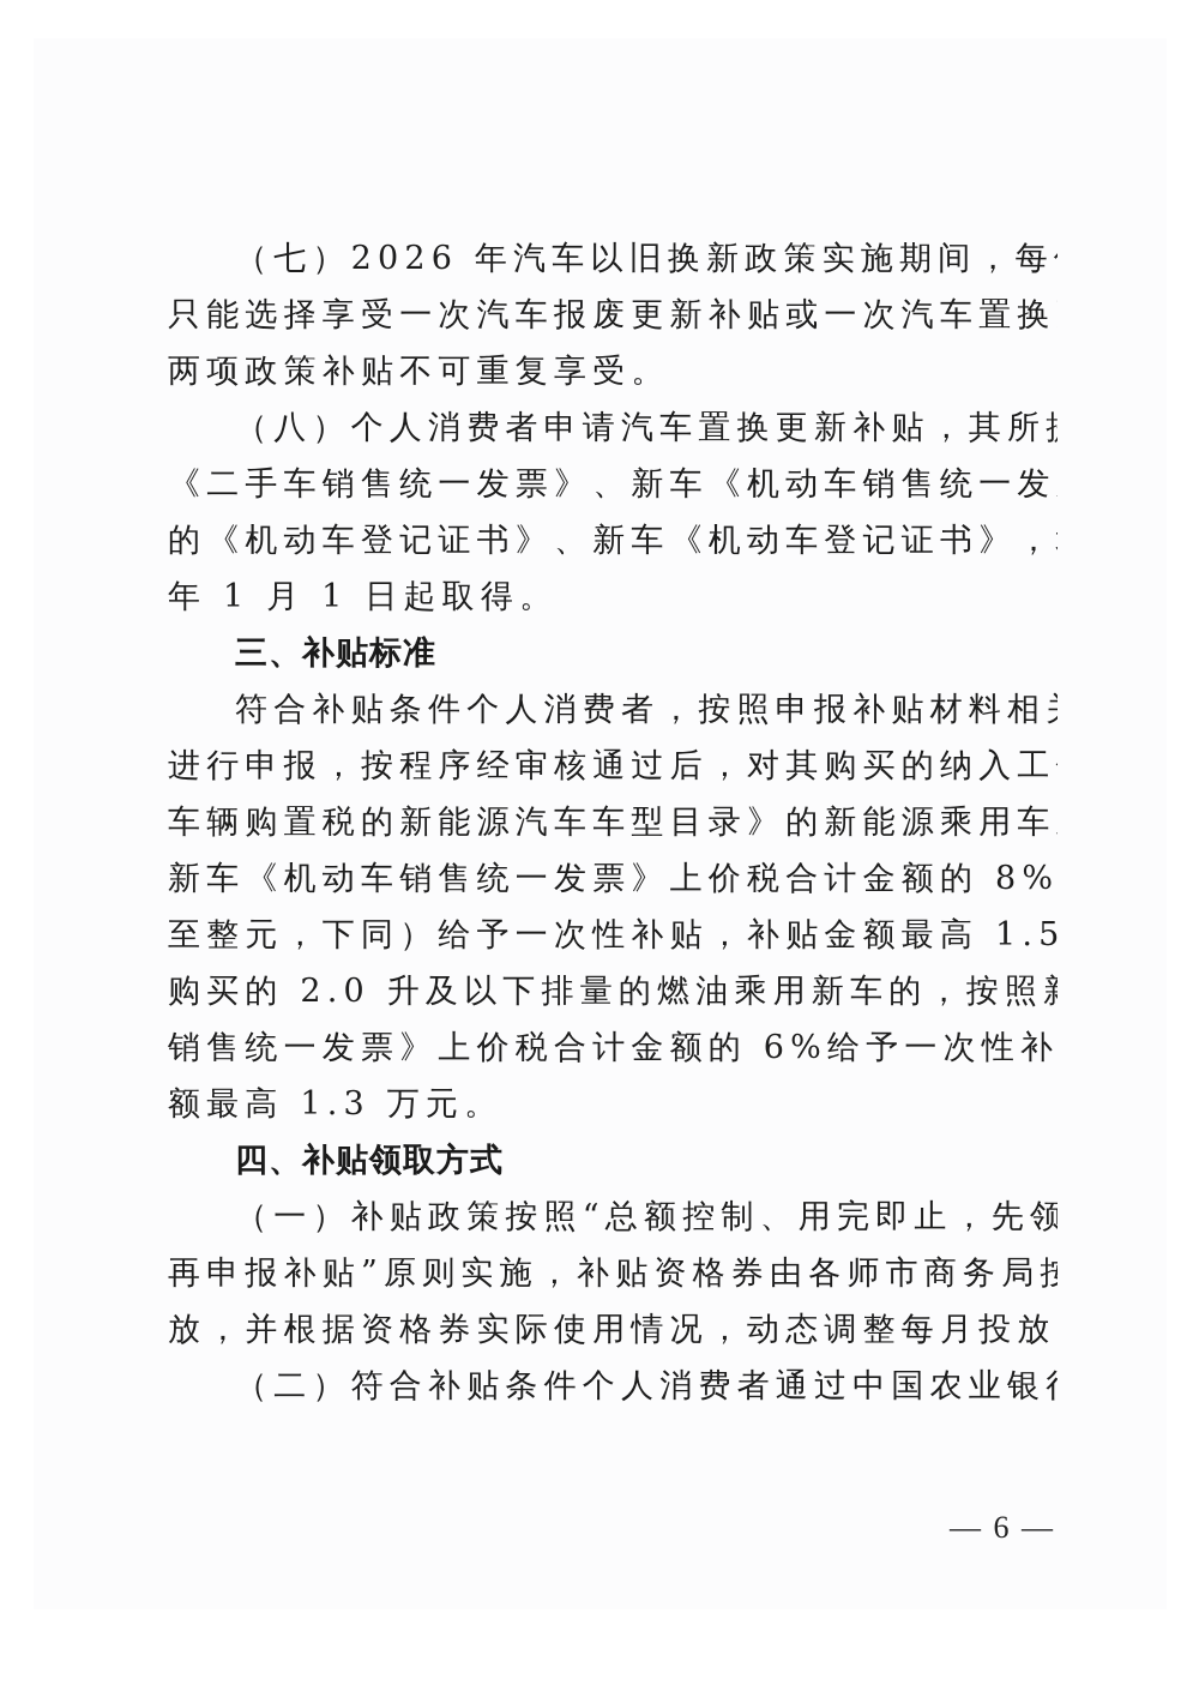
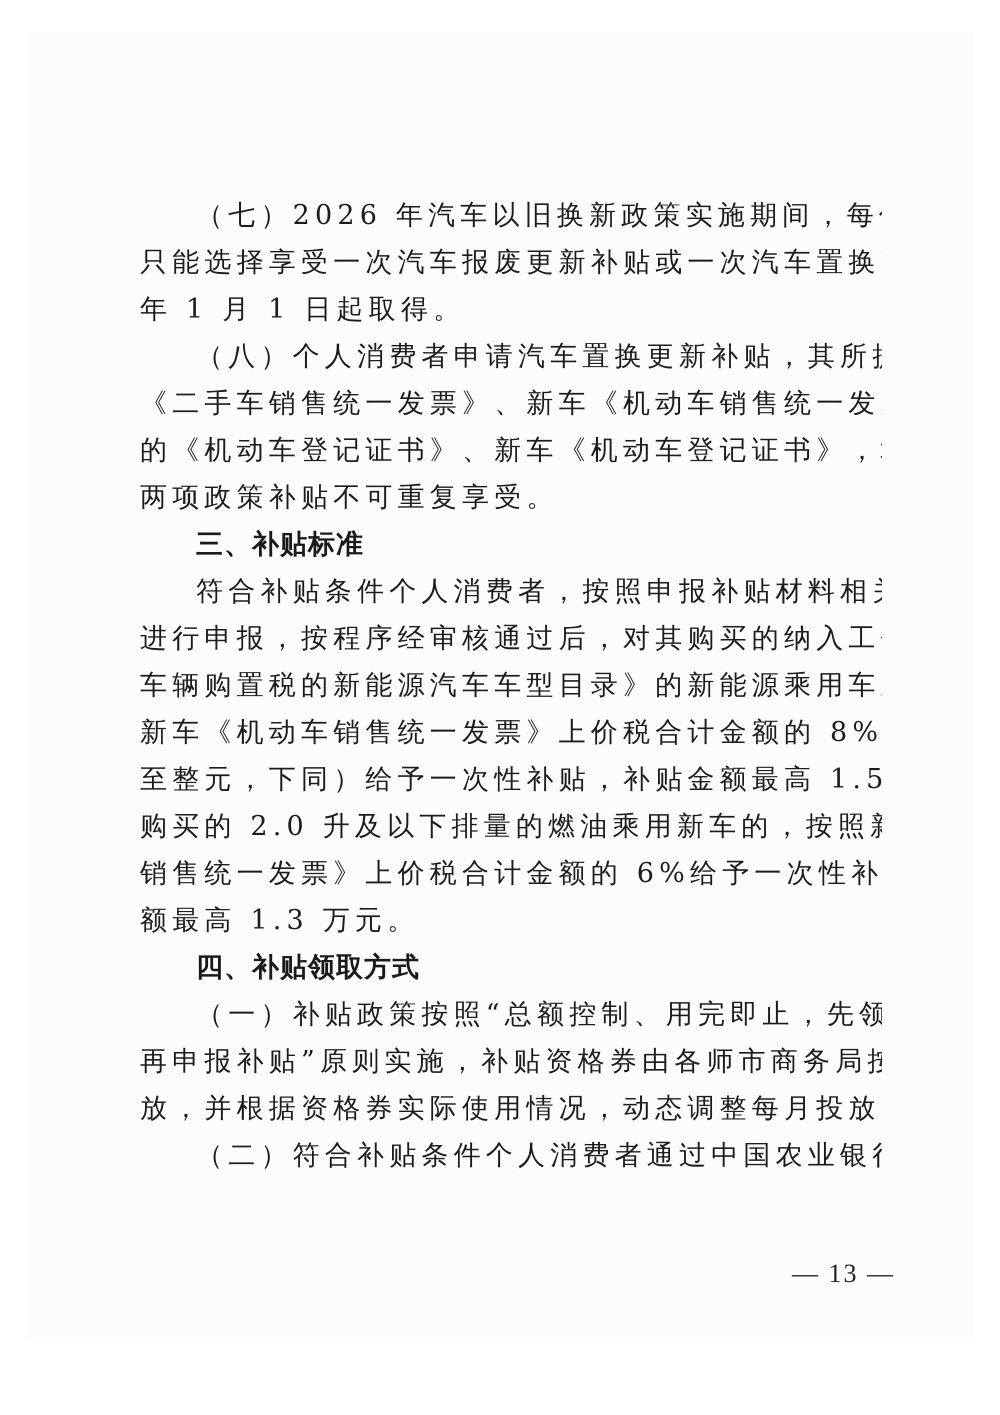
  （七）2026 年汽车以旧换新政策实施期间，每
  只能选择享受一次汽车报废更新补贴或一次汽车置换
- 两项政策补贴不可重复享受。
+ 年 1 月 1 日起取得。
  （八）个人消费者申请汽车置换更新补贴，其所
  《二手车销售统一发票》、新车《机动车销售统一发
  的《机动车登记证书》、新车《机动车登记证书》，
- 年 1 月 1 日起取得。
+ 两项政策补贴不可重复享受。
  三、补贴标准
  符合补贴条件个人消费者，按照申报补贴材料相
  进行申报，按程序经审核通过后，对其购买的纳入工
  车辆购置税的新能源汽车车型目录》的新能源乘用车
  新车《机动车销售统一发票》上价税合计金额的 8%
  至整元，下同）给予一次性补贴，补贴金额最高 1.5
  购买的 2.0 升及以下排量的燃油乘用新车的，按照
  销售统一发票》上价税合计金额的 6%给予一次性补
  额最高 1.3 万元。
  四、补贴领取方式
  （一）补贴政策按照“总额控制、用完即止，先领
  再申报补贴”原则实施，补贴资格券由各师市商务局
  放，并根据资格券实际使用情况，动态调整每月投放
  （二）符合补贴条件个人消费者通过中国农业银
- — 6 —
+ — 13 —
